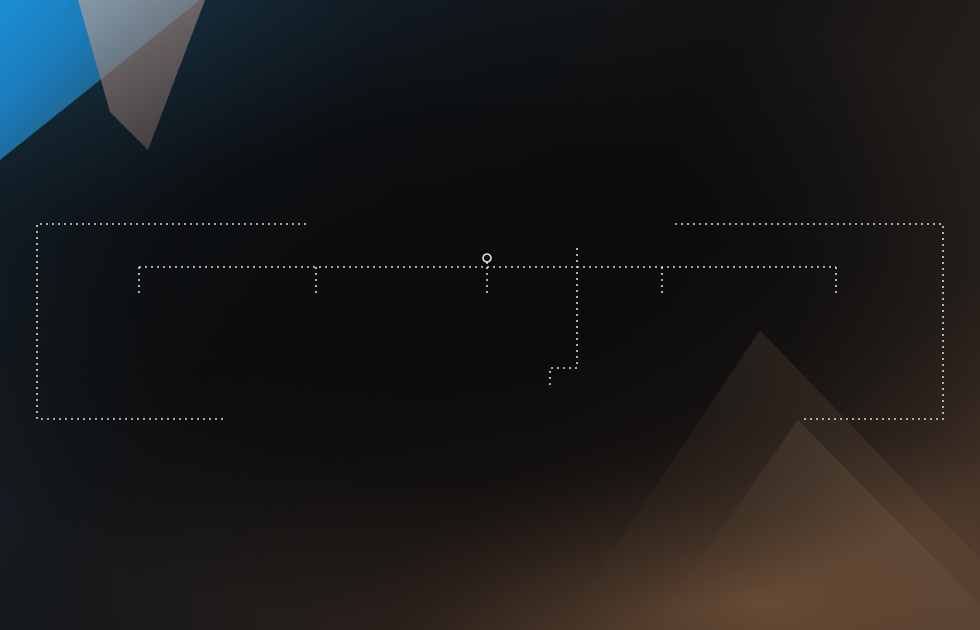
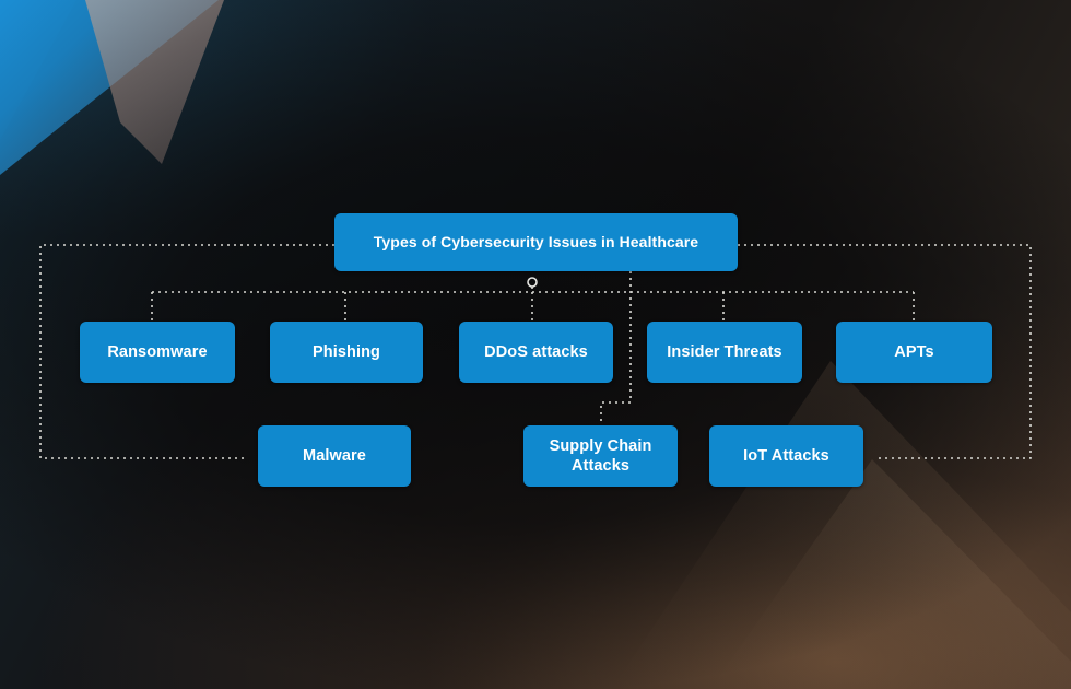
+ Types of Cybersecurity Issues in Healthcare
+ Ransomware
+ Phishing
+ DDoS attacks
+ Insider Threats
+ APTs
+ Malware
+ Supply Chain Attacks
+ IoT Attacks
